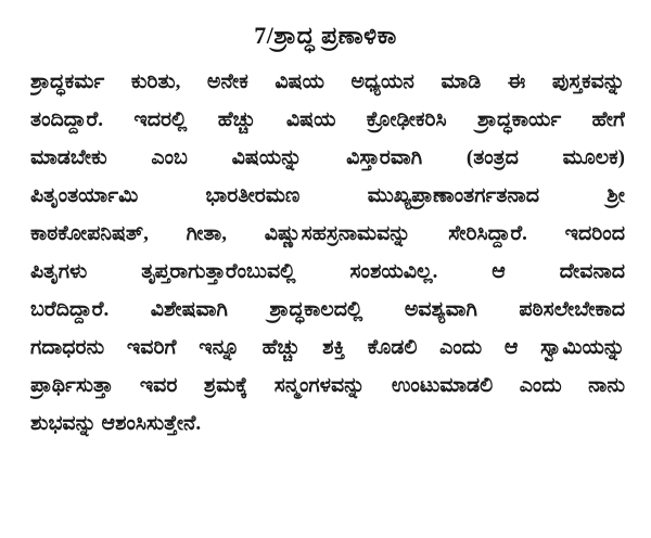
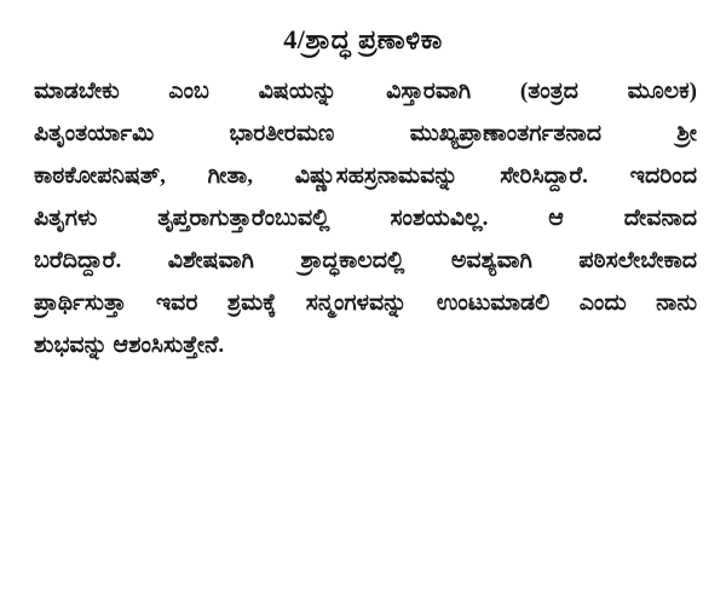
- 7/ಶ್ರಾದ್ಧ ಪ್ರಣಾಳಿಕಾ
+ 4/ಶ್ರಾದ್ಧ ಪ್ರಣಾಳಿಕಾ
- ಶ್ರಾದ್ಧಕರ್ಮ ಕುರಿತು, ಅನೇಕ ವಿಷಯ ಅಧ್ಯಯನ ಮಾಡಿ ಈ ಪುಸ್ತಕವನ್ನು
- ತಂದಿದ್ದಾರೆ. ಇದರಲ್ಲಿ ಹೆಚ್ಚು ವಿಷಯ ಕ್ರೋಢೀಕರಿಸಿ ಶ್ರಾದ್ಧಕಾರ್ಯ ಹೇಗೆ
  ಮಾಡಬೇಕು ಎಂಬ ವಿಷಯನ್ನು ವಿಸ್ತಾರವಾಗಿ (ತಂತ್ರದ ಮೂಲಕ)
  ಪಿತೃಂತರ್ಯಾಮಿ ಭಾರತೀರಮಣ ಮುಖ್ಯಪ್ರಾಣಾಂತರ್ಗತನಾದ ಶ್ರೀ
  ಕಾಠಕೋಪನಿಷತ್, ಗೀತಾ, ವಿಷ್ಣುಸಹಸ್ರನಾಮವನ್ನು ಸೇರಿಸಿದ್ದಾರೆ. ಇದರಿಂದ
  ಪಿತೃಗಳು ತೃಪ್ತರಾಗುತ್ತಾರೆಂಬುವಲ್ಲಿ ಸಂಶಯವಿಲ್ಲ. ಆ ದೇವನಾದ
  ಬರೆದಿದ್ದಾರೆ. ವಿಶೇಷವಾಗಿ ಶ್ರಾದ್ಧಕಾಲದಲ್ಲಿ ಅವಶ್ಯವಾಗಿ ಪಠಿಸಲೇಬೇಕಾದ
- ಗದಾಧರನು ಇವರಿಗೆ ಇನ್ನೂ ಹೆಚ್ಚು ಶಕ್ತಿ ಕೊಡಲಿ ಎಂದು ಆ ಸ್ವಾಮಿಯನ್ನು
  ಪ್ರಾರ್ಥಿಸುತ್ತಾ ಇವರ ಶ್ರಮಕ್ಕೆ ಸನ್ಮಂಗಳವನ್ನು ಉಂಟುಮಾಡಲಿ ಎಂದು ನಾನು
  ಶುಭವನ್ನು ಆಶಂಸಿಸುತ್ತೇನೆ.
